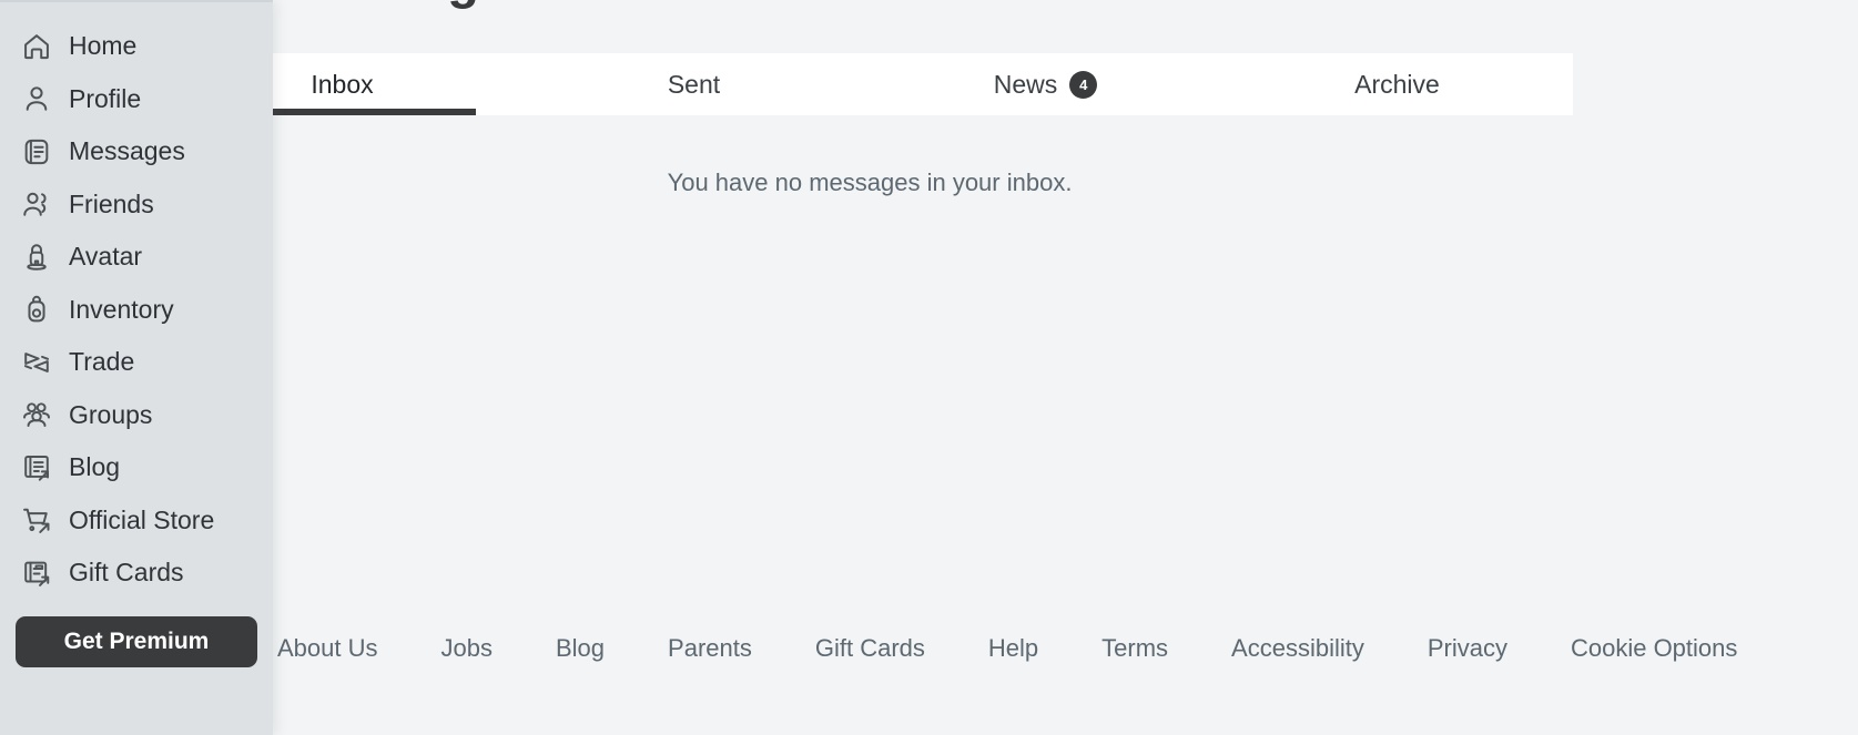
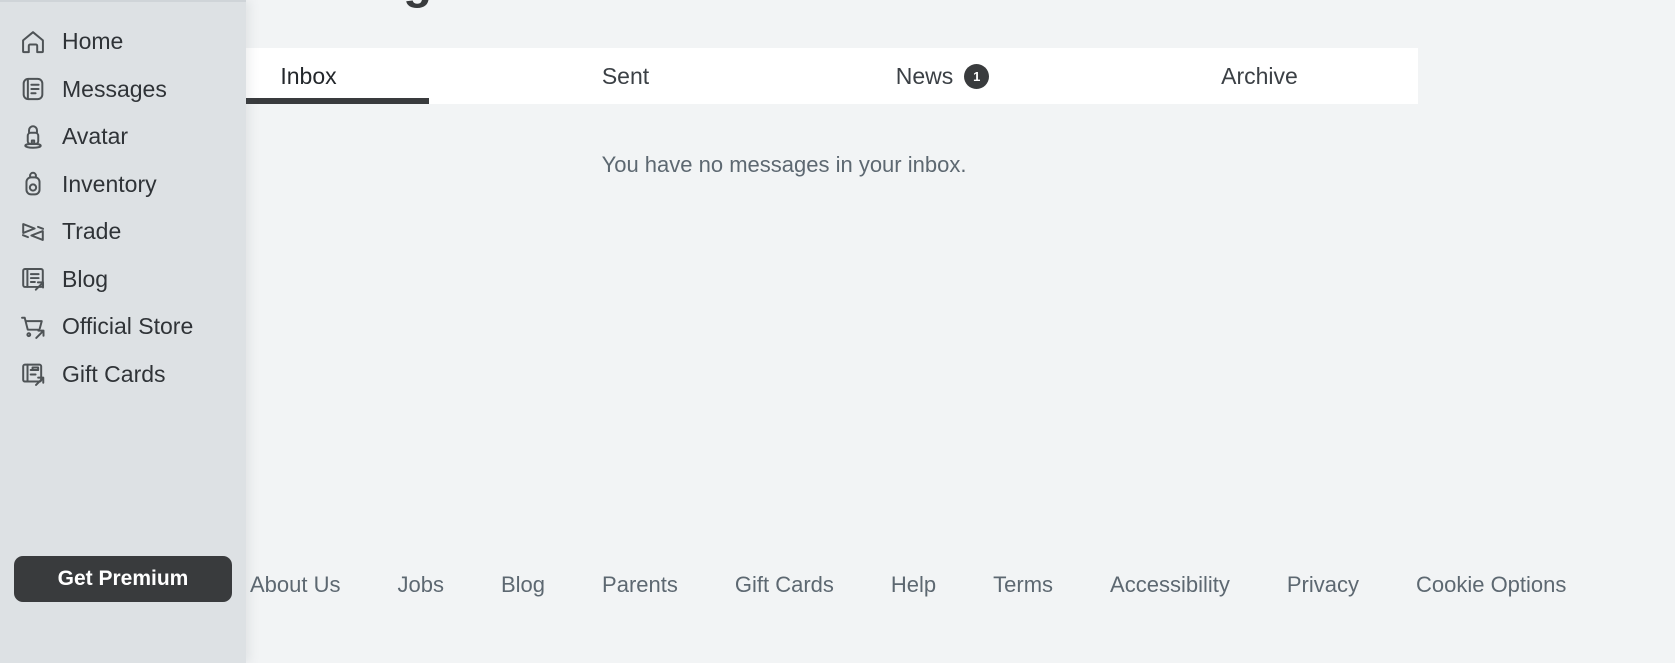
  Inbox
  Sent
  News
- 4
+ 1
  Archive
  You have no messages in your inbox.
  About Us
  Jobs
  Blog
  Parents
  Gift Cards
  Help
  Terms
  Accessibility
  Privacy
  Cookie Options
  Home
- Profile
  Messages
- Friends
  Avatar
  Inventory
  Trade
- Groups
  Blog
  Official Store
  Gift Cards
  Get Premium
